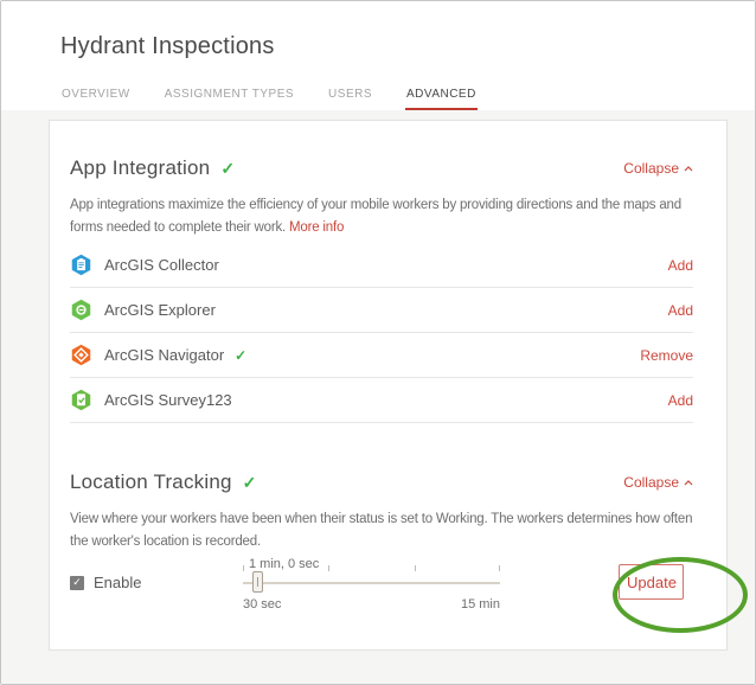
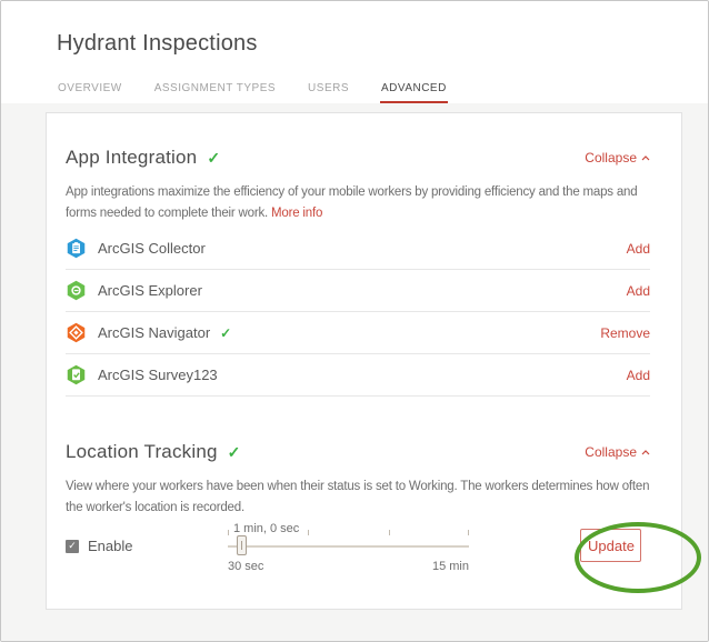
  Hydrant Inspections
  OVERVIEW
  ASSIGNMENT TYPES
  USERS
  ADVANCED
  App Integration
  ✓
  Collapse
- App integrations maximize the efficiency of your mobile workers by providing directions and the maps and forms needed to complete their work. More info
+ App integrations maximize the efficiency of your mobile workers by providing efficiency and the maps and forms needed to complete their work. More info
  ArcGIS Collector
  Add
  ArcGIS Explorer
  Add
  ArcGIS Navigator
  ✓
  Remove
  ArcGIS Survey123
  Add
  Location Tracking
  ✓
  Collapse
  View where your workers have been when their status is set to Working. The workers determines how often the worker's location is recorded.
  ✓
  Enable
  1 min, 0 sec
  30 sec
  15 min
  Update
